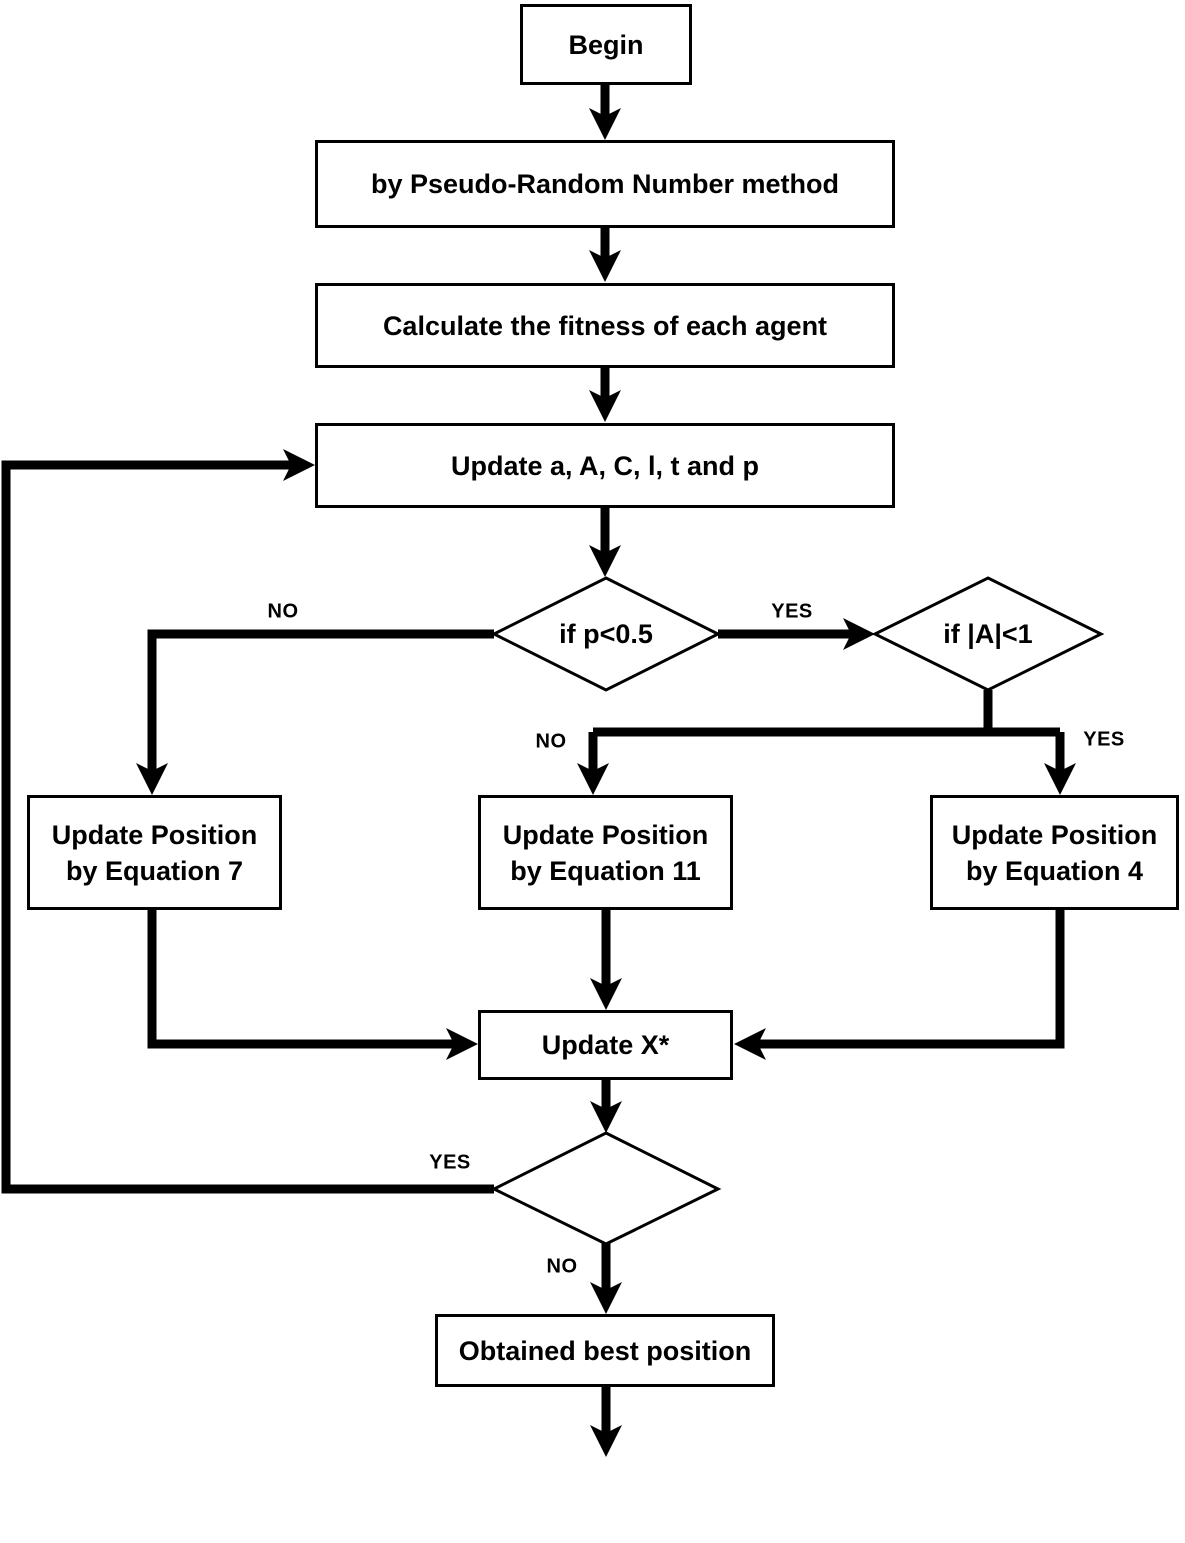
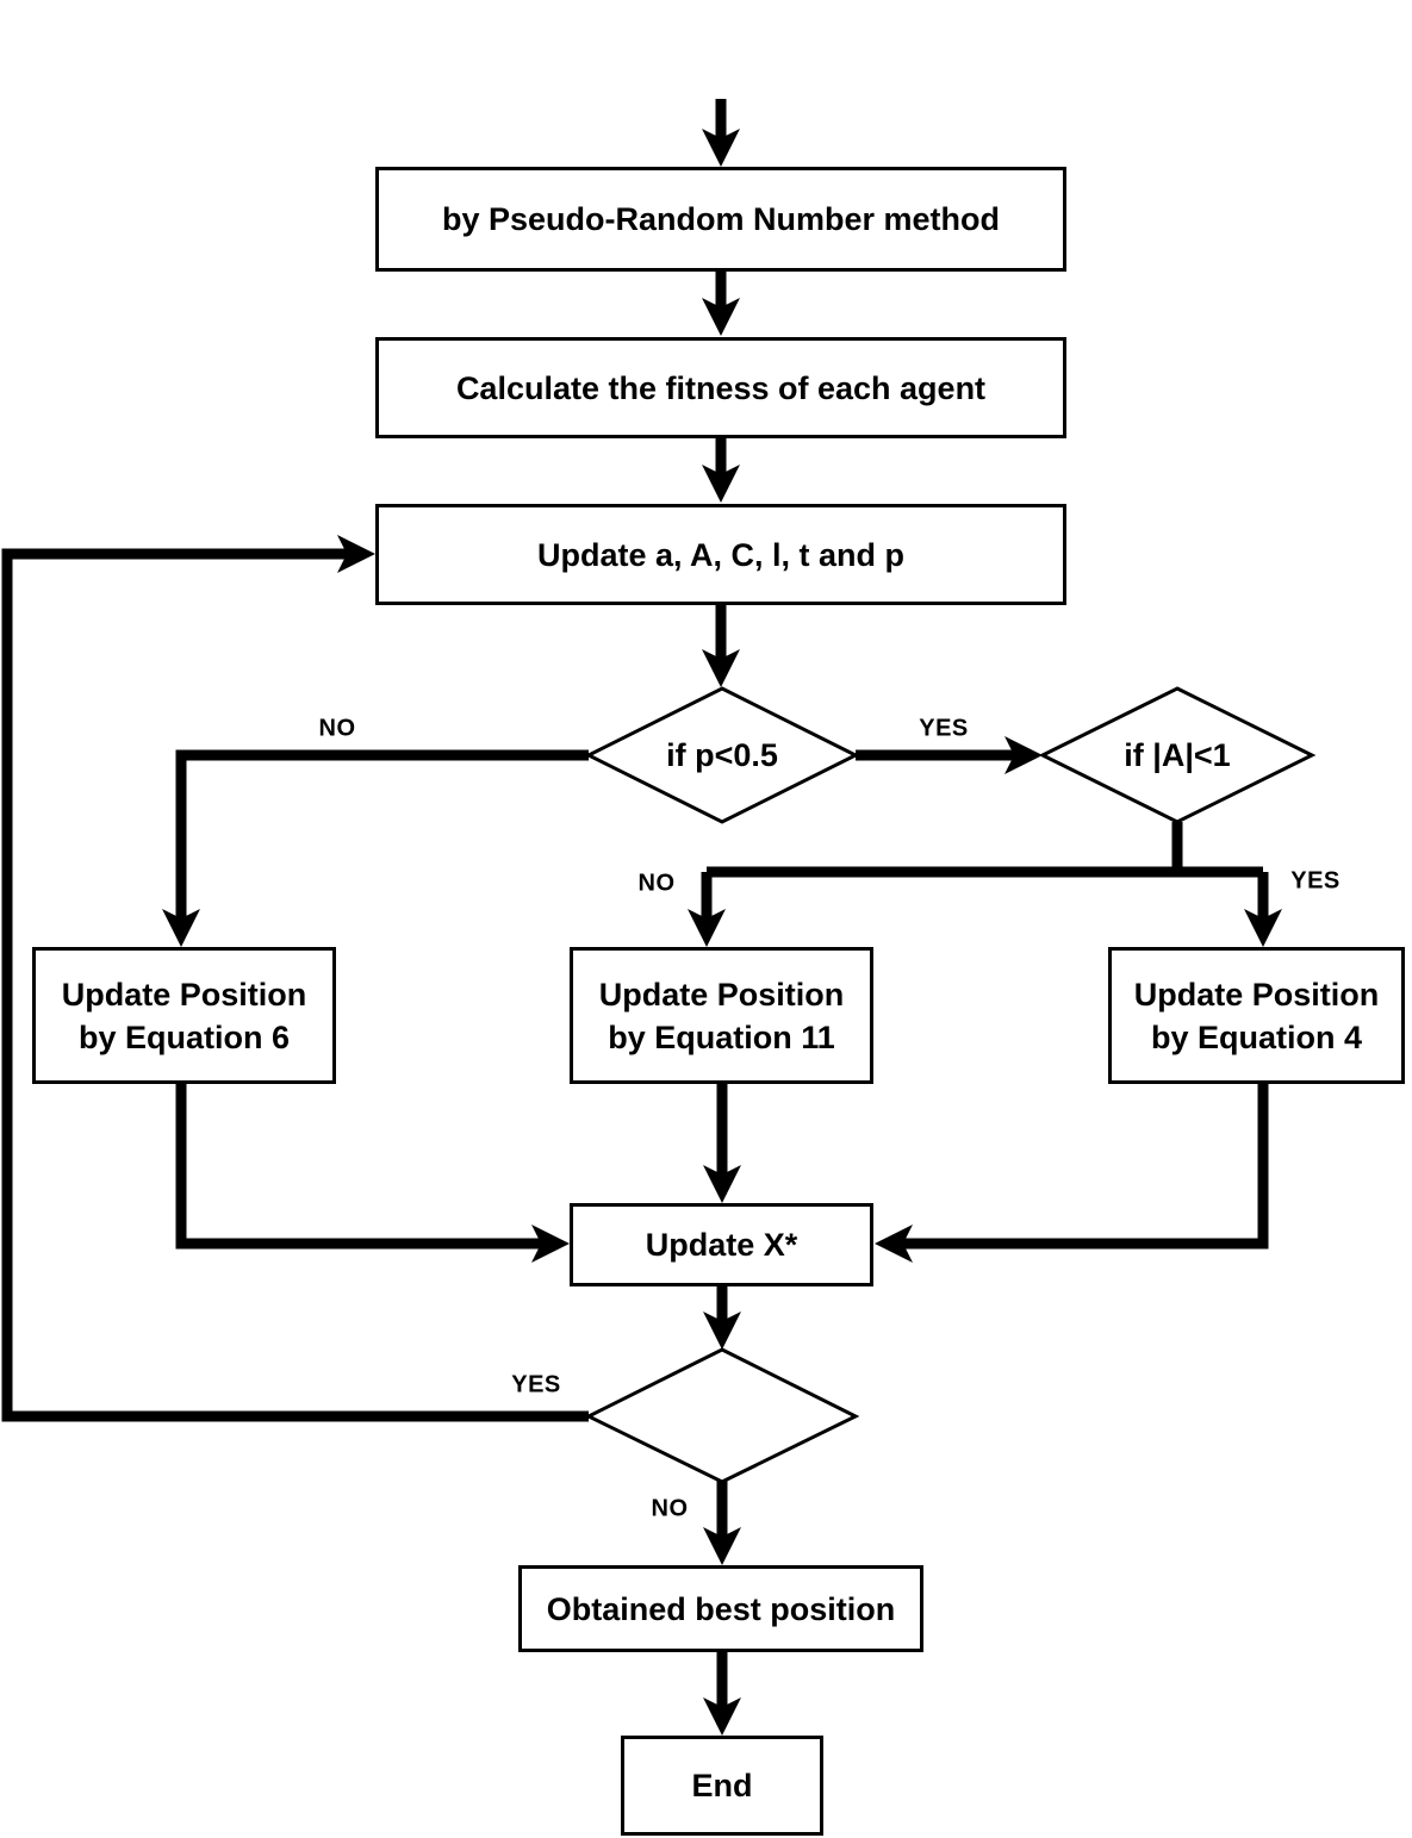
- Begin
  by Pseudo-Random Number method
  Calculate the fitness of each agent
  Update a, A, C, l, t and p
  Update Position
- by Equation 7
+ by Equation 6
  Update Position
  by Equation 11
  Update Position
  by Equation 4
  Update X*
  Obtained best position
+ End
  if p<0.5
  if |A|<1
  NO
  YES
  NO
  YES
  YES
  NO
